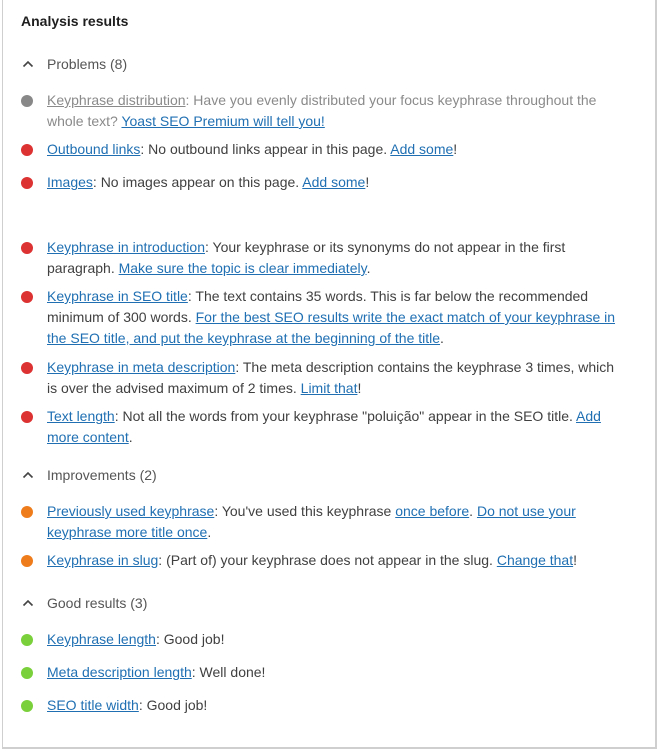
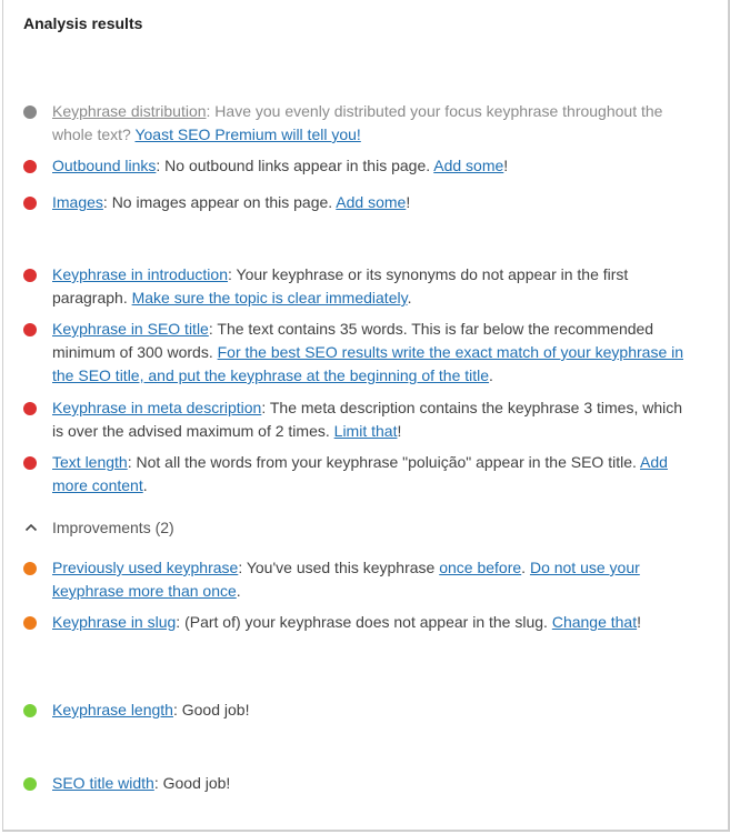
  Analysis results
- Problems (8)
  Keyphrase distribution: Have you evenly distributed your focus keyphrase throughout the whole text? Yoast SEO Premium will tell you!
  Outbound links: No outbound links appear in this page. Add some!
  Images: No images appear on this page. Add some!
  Keyphrase in introduction: Your keyphrase or its synonyms do not appear in the first paragraph. Make sure the topic is clear immediately.
  Keyphrase in SEO title: The text contains 35 words. This is far below the recommended minimum of 300 words. For the best SEO results write the exact match of your keyphrase in the SEO title, and put the keyphrase at the beginning of the title.
  Keyphrase in meta description: The meta description contains the keyphrase 3 times, which is over the advised maximum of 2 times. Limit that!
  Text length: Not all the words from your keyphrase "poluição" appear in the SEO title. Add more content.
  Improvements (2)
- Previously used keyphrase: You've used this keyphrase once before. Do not use your keyphrase more title once.
+ Previously used keyphrase: You've used this keyphrase once before. Do not use your keyphrase more than once.
  Keyphrase in slug: (Part of) your keyphrase does not appear in the slug. Change that!
- Good results (3)
  Keyphrase length: Good job!
- Meta description length: Well done!
  SEO title width: Good job!
